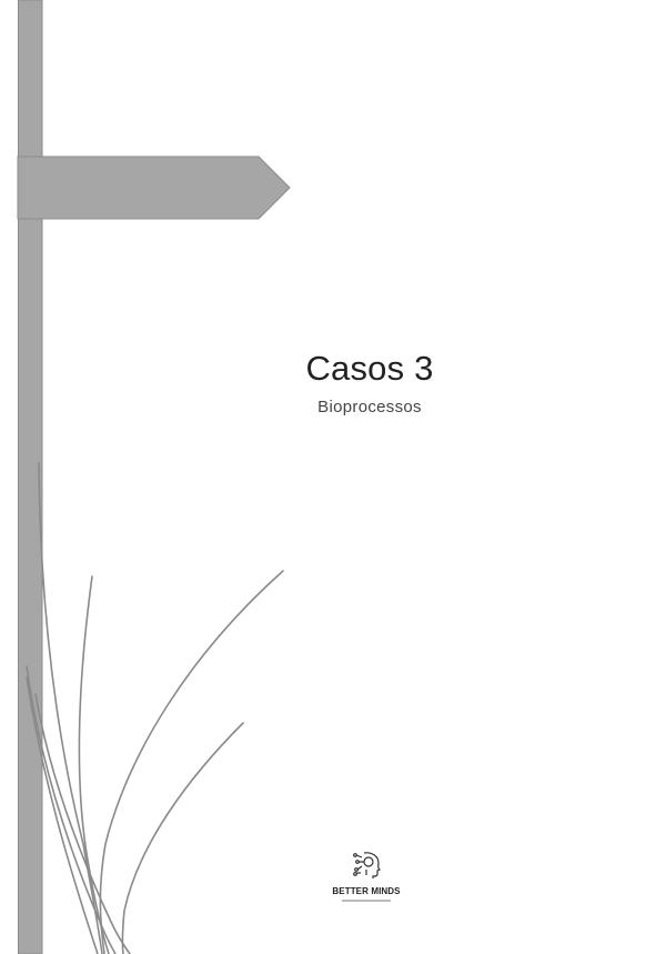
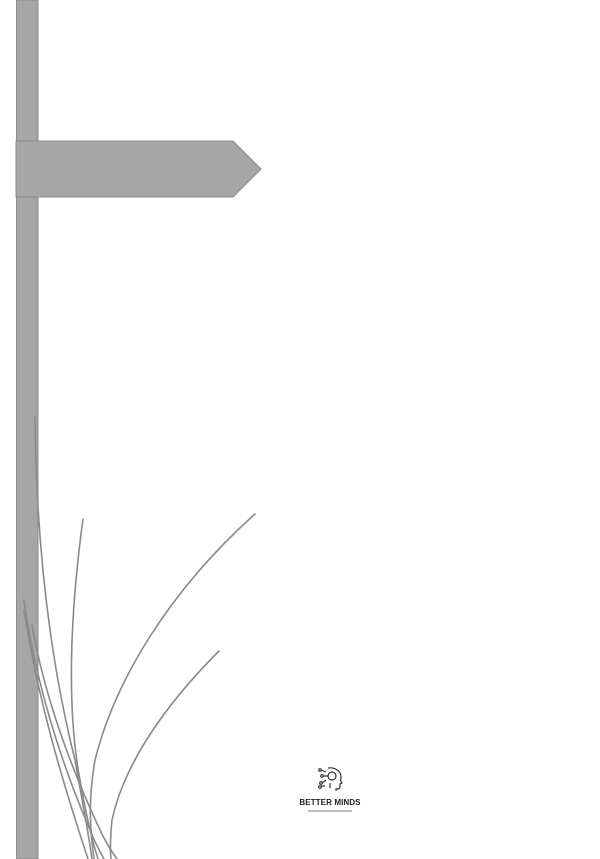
- Casos 3
- Bioprocessos
  BETTER MINDS
